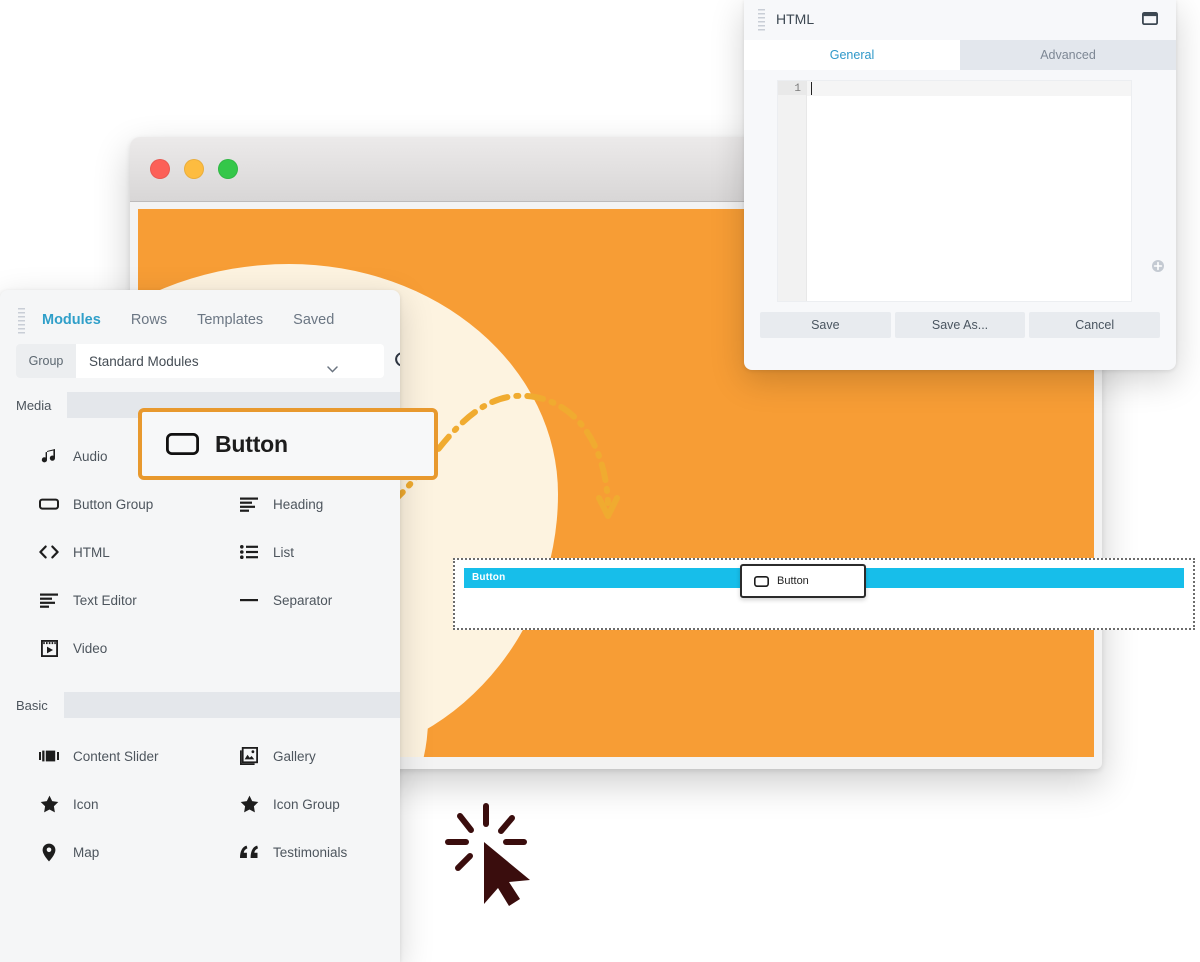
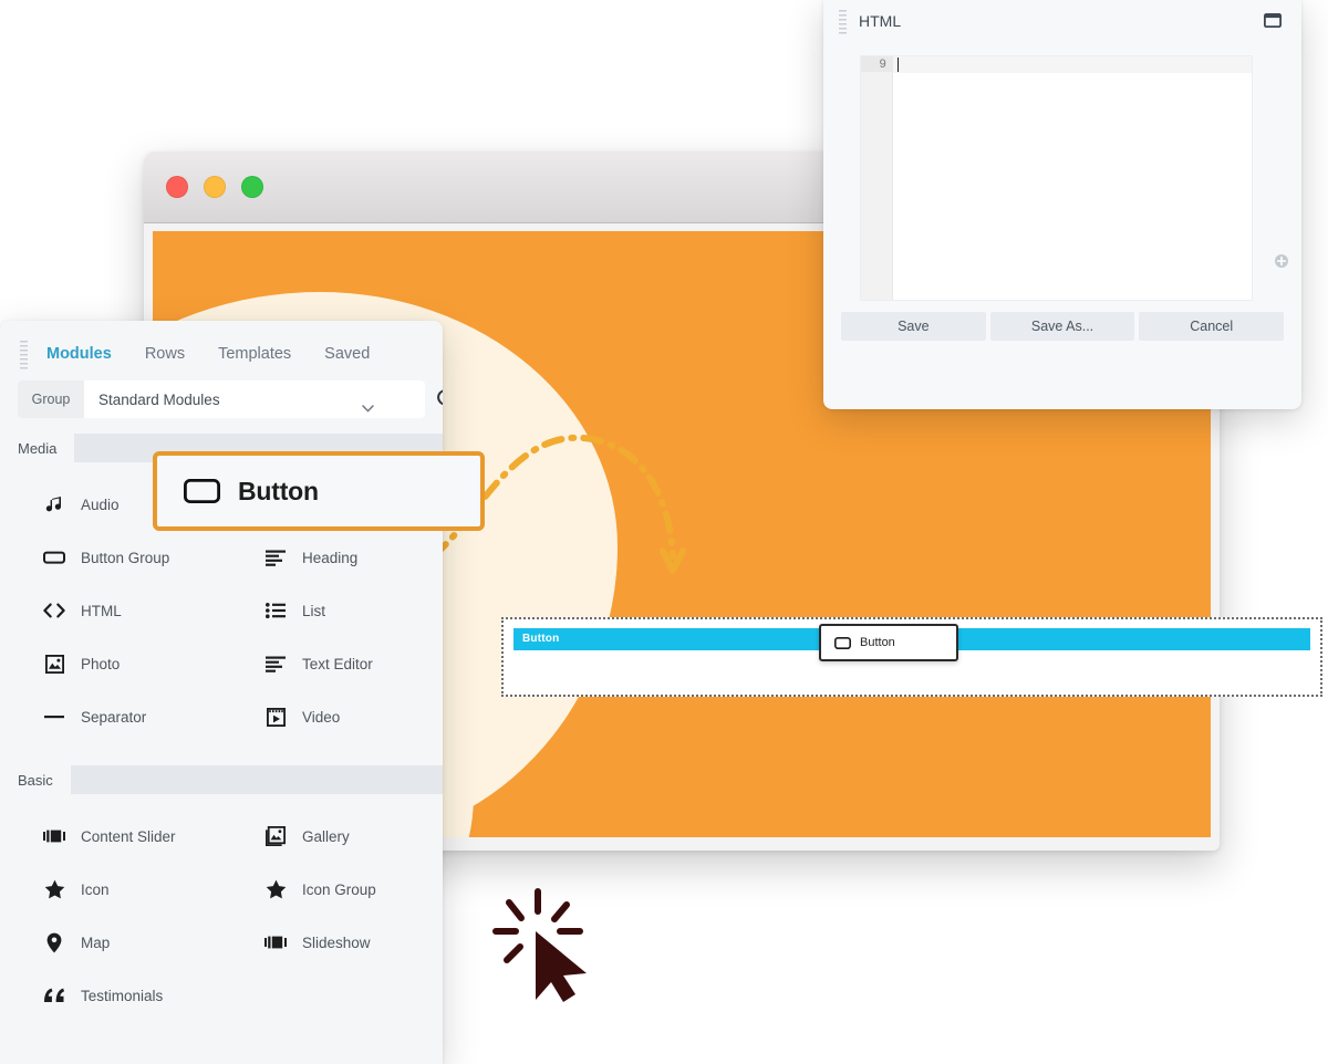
  Button
  Button
  HTML
- General
- Advanced
- 1
+ 9
  Save
  Save As...
  Cancel
  Modules
  Rows
  Templates
  Saved
  Group
  Standard Modules
  Media
  Audio
  Button Group
  Heading
  HTML
  List
+ Photo
  Text Editor
  Separator
  Video
  Basic
  Content Slider
  Gallery
  Icon
  Icon Group
  Map
+ Slideshow
  Testimonials
  Button
